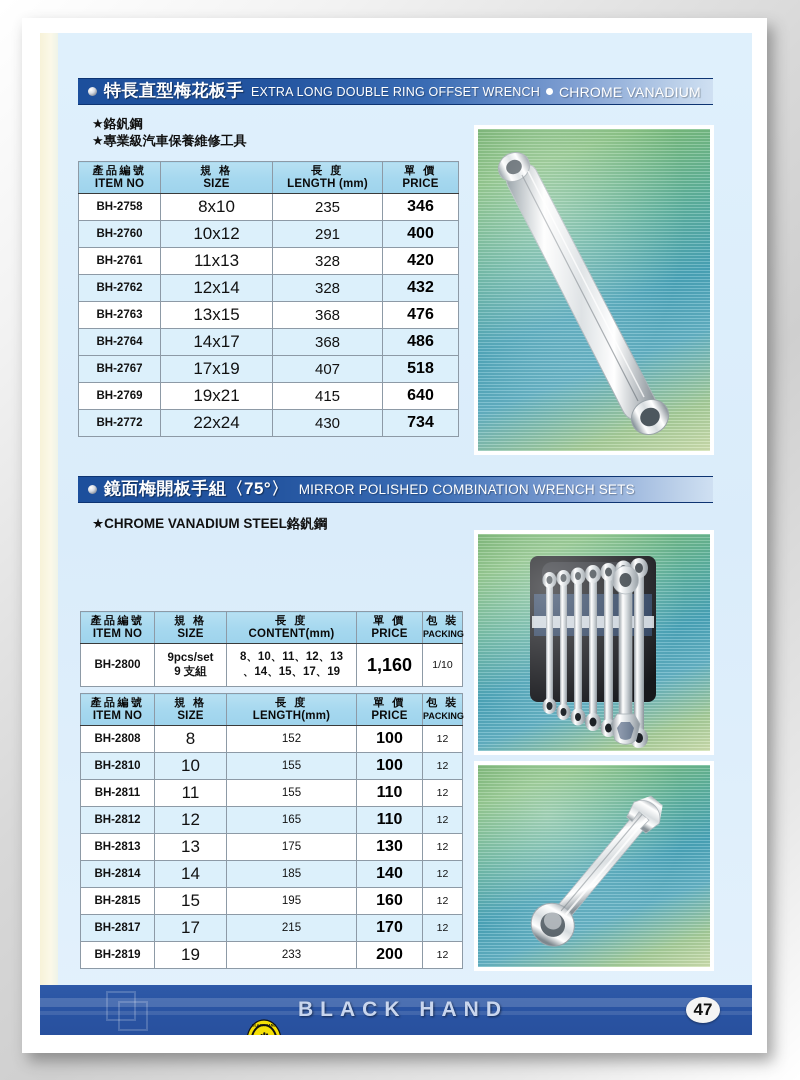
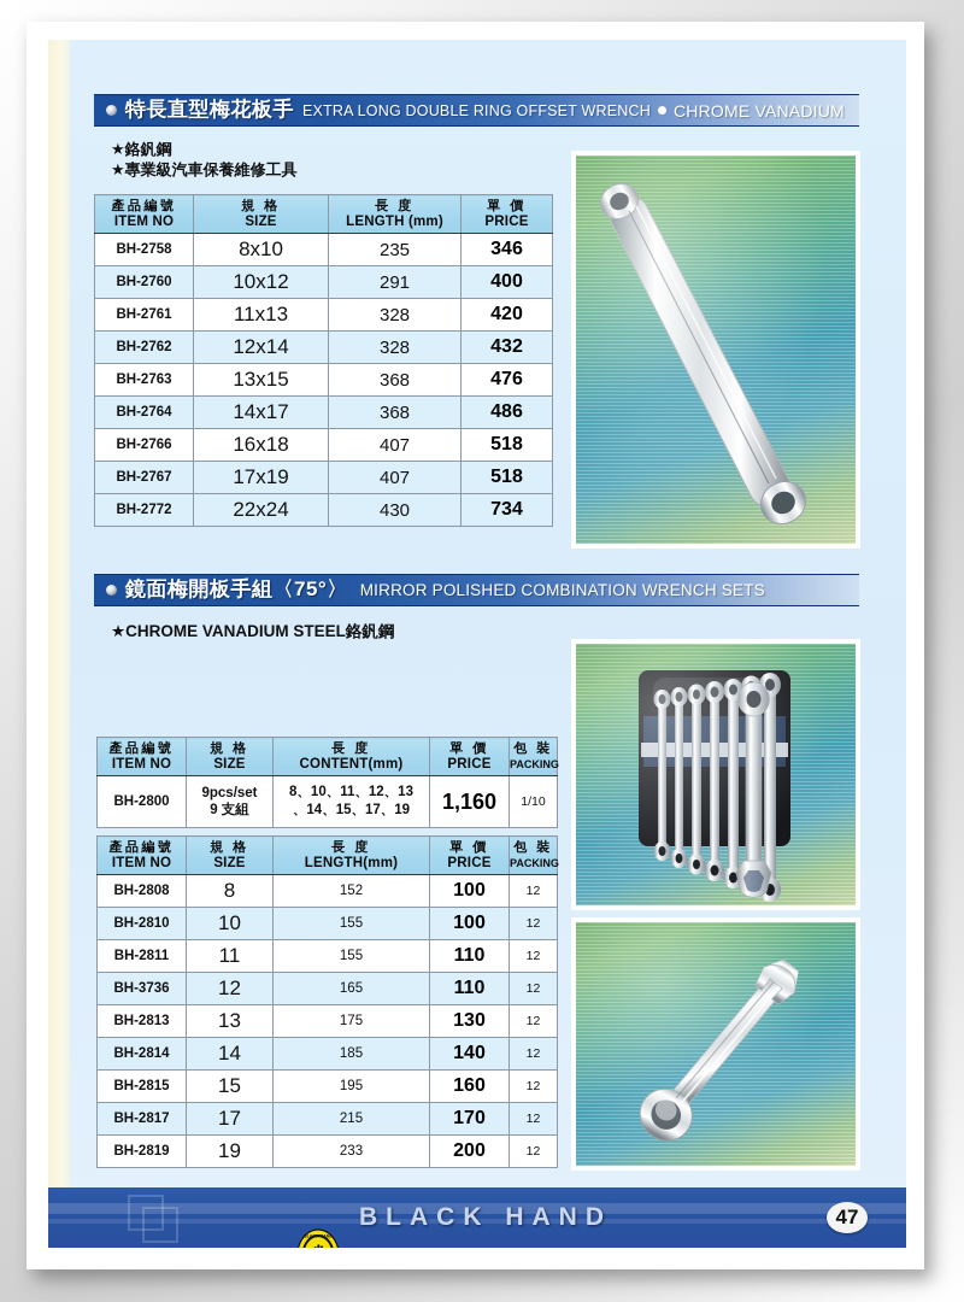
  特長直型梅花板手
  EXTRA LONG DOUBLE RING OFFSET WRENCH
  CHROME VANADIUM
  ★鉻釩鋼
  ★專業級汽車保養維修工具
  產品編號 ITEM NO	規 格 SIZE	長 度 LENGTH (mm)	單 價 PRICE
  BH-2758	8x10	235	346
  BH-2760	10x12	291	400
  BH-2761	11x13	328	420
  BH-2762	12x14	328	432
  BH-2763	13x15	368	476
  BH-2764	14x17	368	486
+ BH-2766	16x18	407	518
  BH-2767	17x19	407	518
- BH-2769	19x21	415	640
  BH-2772	22x24	430	734
  鏡面梅開板手組〈75°〉
  MIRROR POLISHED COMBINATION WRENCH SETS
  ★CHROME VANADIUM STEEL鉻釩鋼
  產品編號 ITEM NO	規 格 SIZE	長 度 CONTENT(mm)	單 價 PRICE	包 裝 PACKING
  BH-2800	9pcs/set9 支組	8、10、11、12、13、14、15、17、19	1,160	1/10
  產品編號 ITEM NO	規 格 SIZE	長 度 LENGTH(mm)	單 價 PRICE	包 裝 PACKING
  BH-2808	8	152	100	12
  BH-2810	10	155	100	12
  BH-2811	11	155	110	12
- BH-2812	12	165	110	12
+ BH-3736	12	165	110	12
  BH-2813	13	175	130	12
  BH-2814	14	185	140	12
  BH-2815	15	195	160	12
  BH-2817	17	215	170	12
  BH-2819	19	233	200	12
  BLACK HAND
  47
